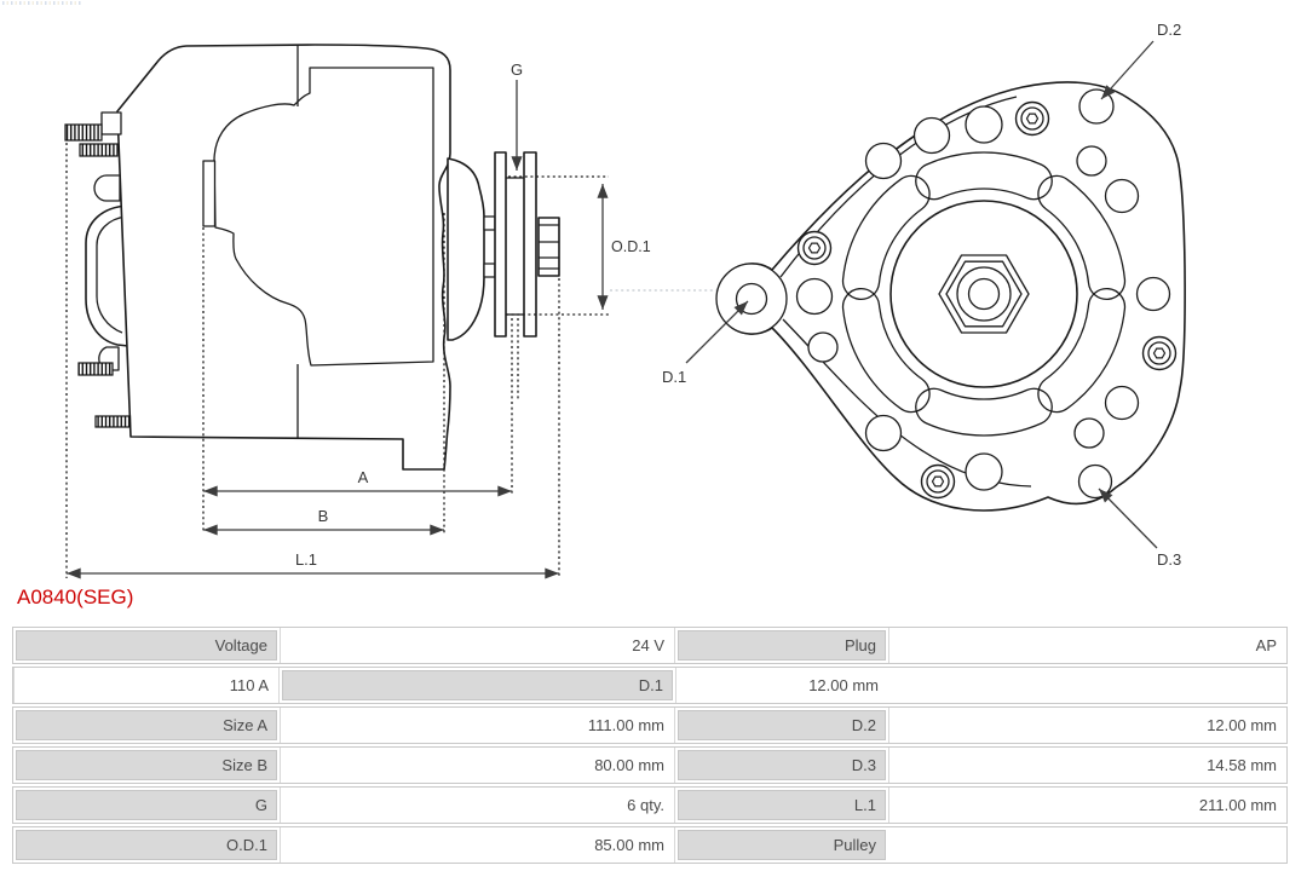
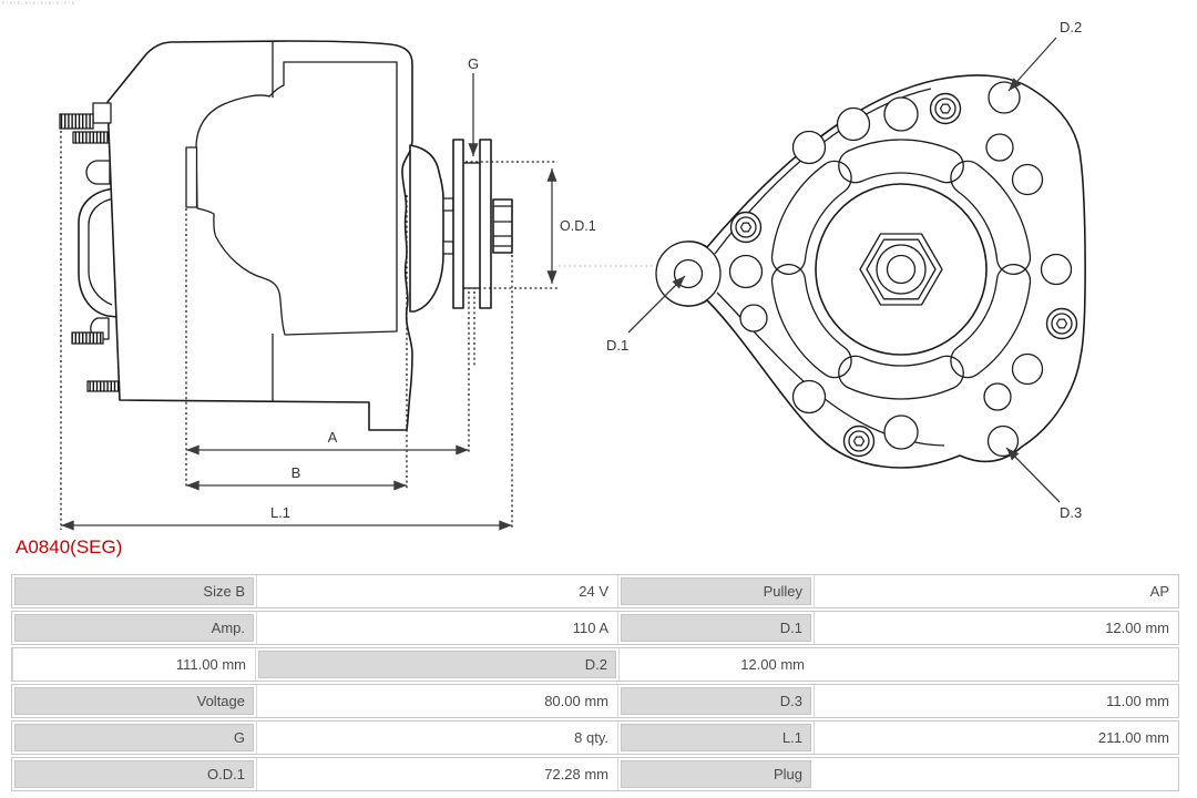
  G
  O.D.1
  A
  B
  L.1
  D.2
  D.1
  D.3
  A0840(SEG)
- Voltage
+ Size B
  24 V
- Plug
+ Pulley
  AP
+ Amp.
  110 A
  D.1
  12.00 mm
- Size A
  111.00 mm
  D.2
  12.00 mm
- Size B
+ Voltage
  80.00 mm
  D.3
- 14.58 mm
+ 11.00 mm
  G
- 6 qty.
+ 8 qty.
  L.1
  211.00 mm
  O.D.1
- 85.00 mm
+ 72.28 mm
- Pulley
+ Plug
